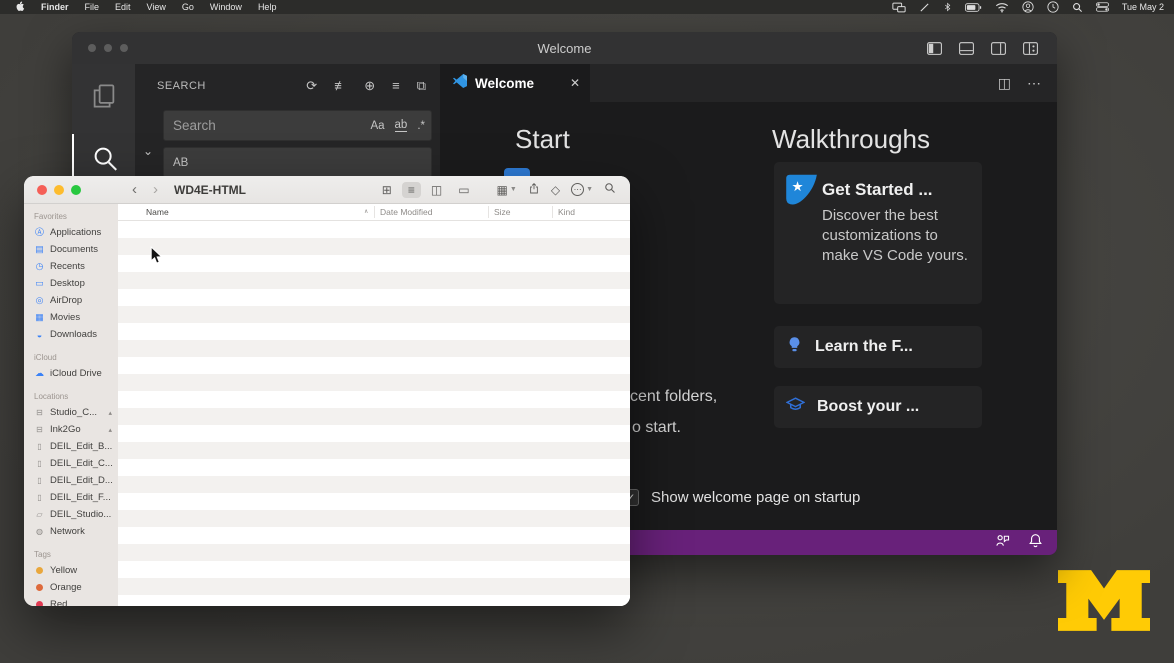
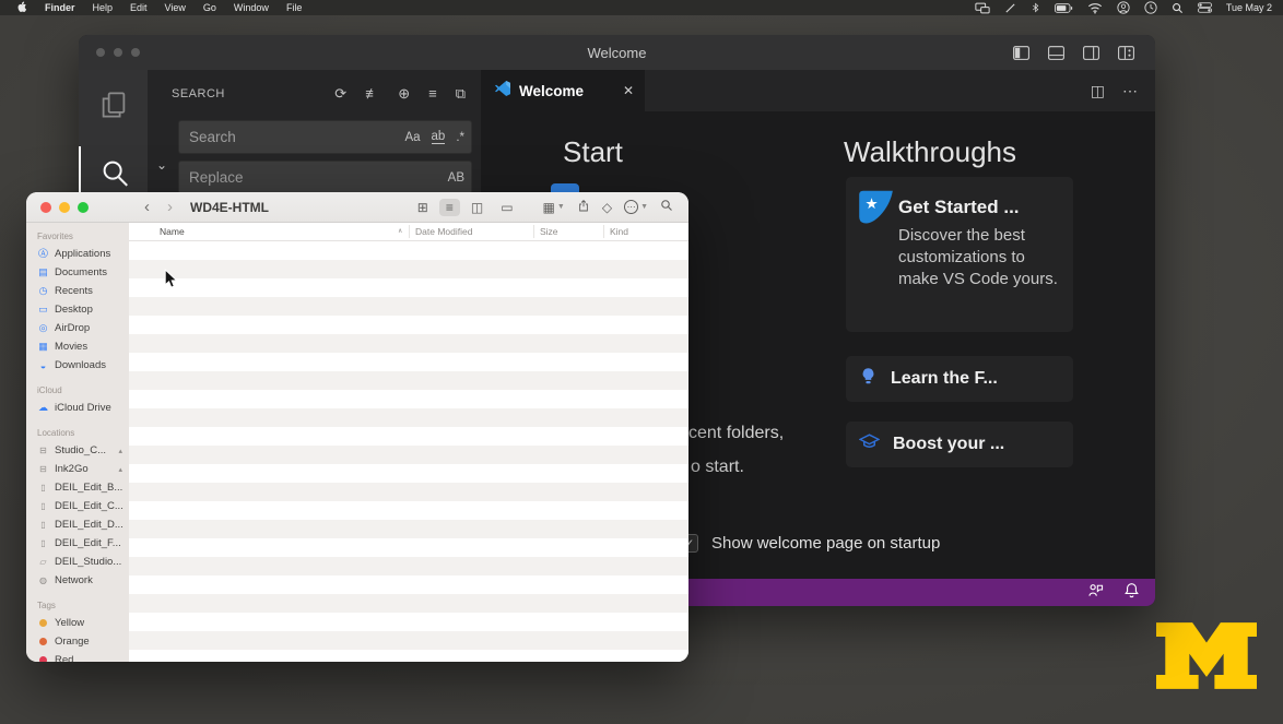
  Finder
- File
+ Help
  Edit
  View
  Go
  Window
- Help
+ File
  Tue May 2
  Welcome
  SEARCH
  ⟳
  ≢
  ⊕
  ≡
  ⧉
  ⌄
  Search
  Aa
  ab
  .*
+ Replace
  AB
  Welcome
  ✕
  ◫
  ⋯
  Start
  Walkthroughs
  ★
  Get Started ...
  Discover the best customizations to make VS Code yours.
  Learn the F...
  Boost your ...
  cent folders,
  o start.
  ✓
  Show welcome page on startup
  ‹
  ›
  WD4E-HTML
  ⊞
  ≡
  ◫
  ▭
  ▦
  ◇
  ⋯
  Favorites
  Ⓐ
  Applications
  ▤
  Documents
  ◷
  Recents
  ▭
  Desktop
  ◎
  AirDrop
  ▦
  Movies
  ◒
  Downloads
  iCloud
  ☁
  iCloud Drive
  Locations
  ⊟
  Studio_C...
  ⊟
  Ink2Go
  ▯
  DEIL_Edit_B...
  ▯
  DEIL_Edit_C...
  ▯
  DEIL_Edit_D...
  ▯
  DEIL_Edit_F...
  ▱
  DEIL_Studio...
  ◍
  Network
  Tags
  Yellow
  Orange
  Red
  Name
  Date Modified
  Size
  Kind
